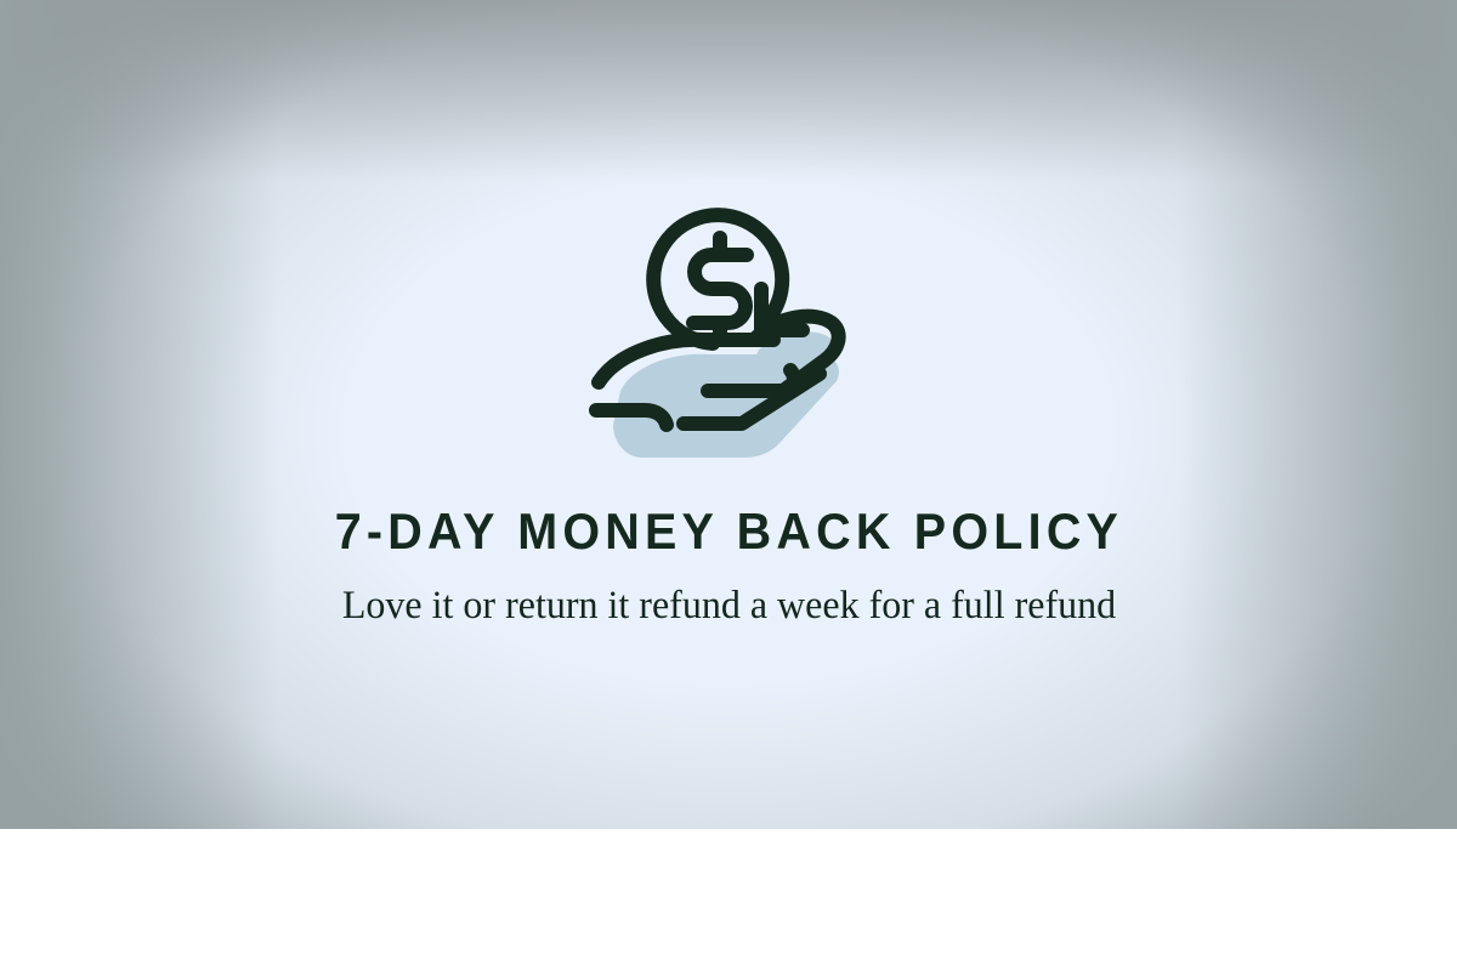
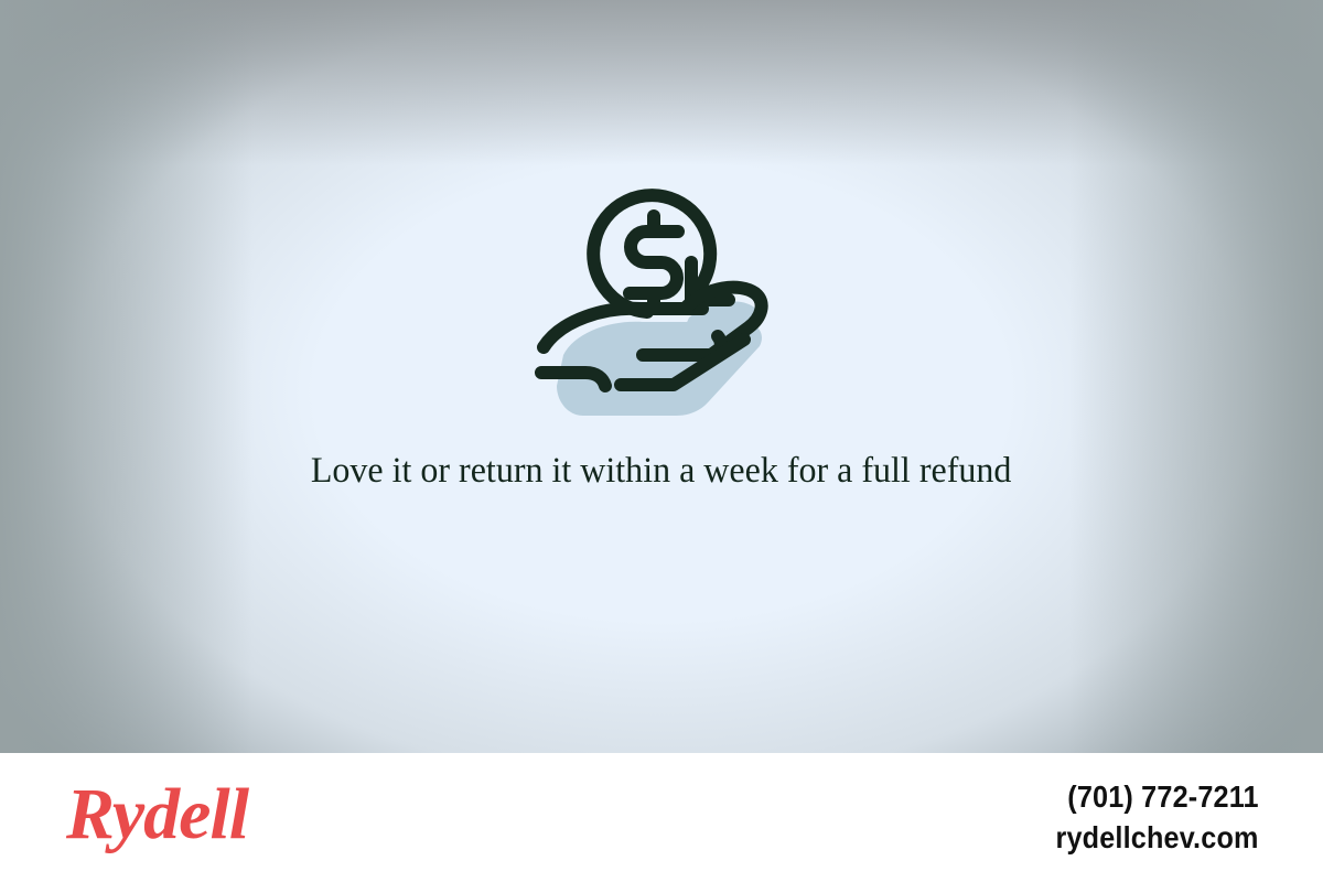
- 7-DAY MONEY BACK POLICY
- Love it or return it refund a week for a full refund
+ Love it or return it within a week for a full refund
+ Rydell
+ (701) 772-7211
+ rydellchev.com
